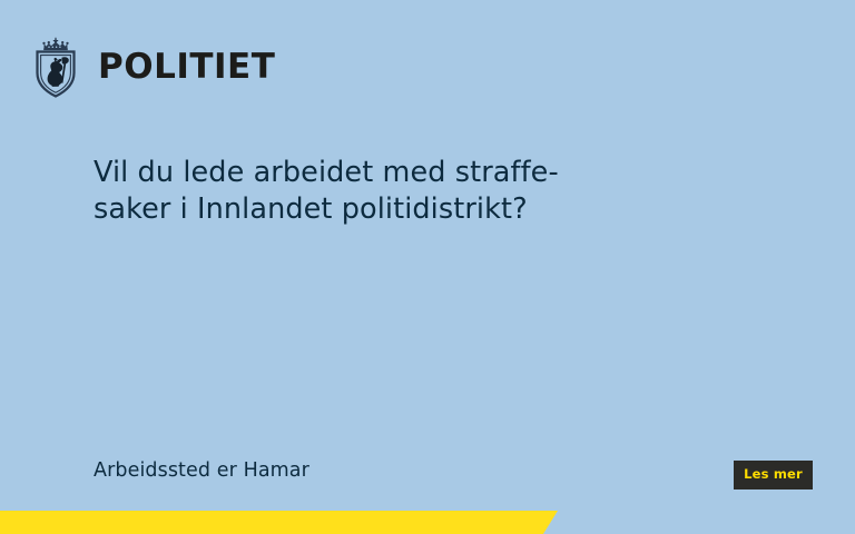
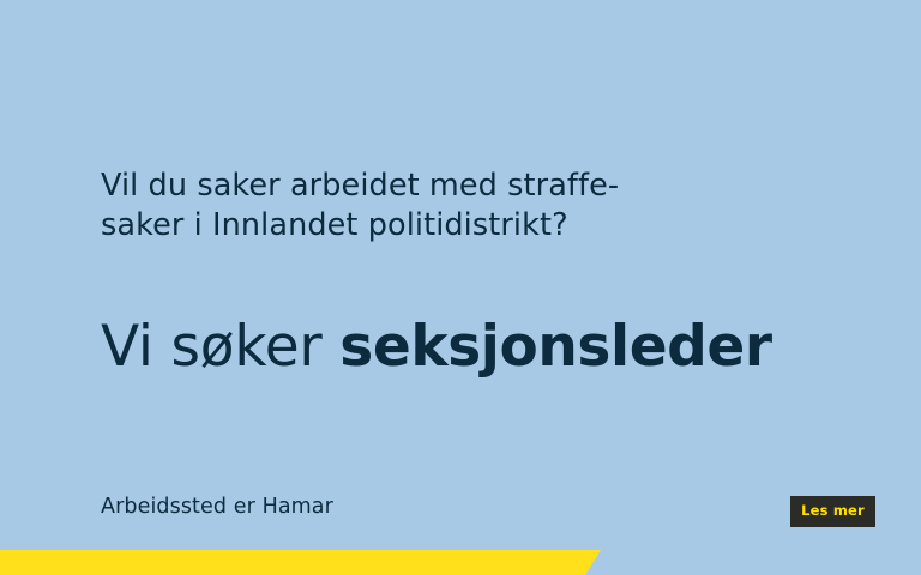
- POLITIET
- Vil du lede arbeidet med straffe-
+ Vil du saker arbeidet med straffe-
  saker i Innlandet politidistrikt?
+ Vi søker seksjonsleder
  Arbeidssted er Hamar
  Les mer
